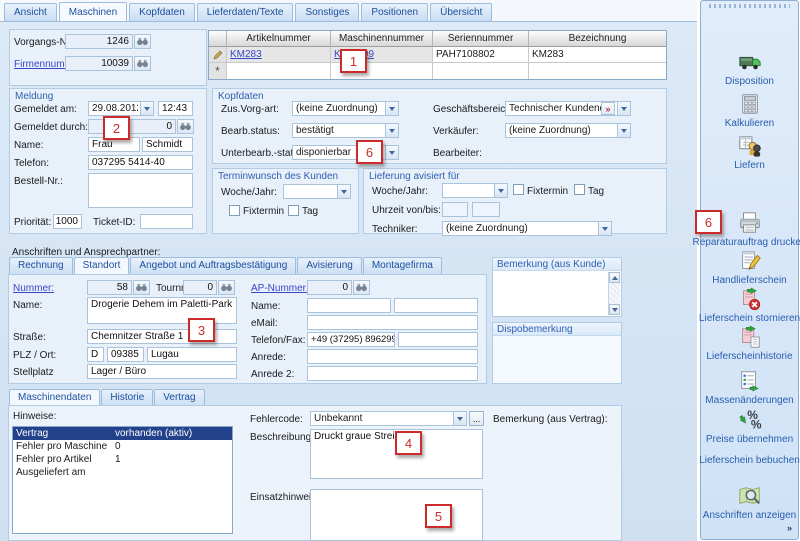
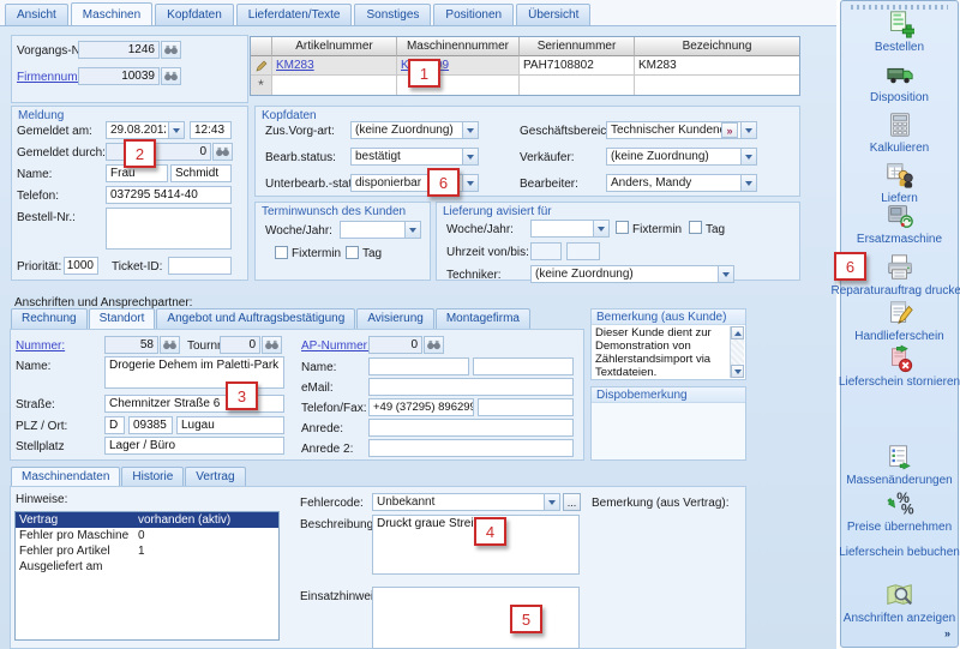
  Ansicht
  Maschinen
  Kopfdaten
  Lieferdaten/Texte
  Sonstiges
  Positionen
  Übersicht
  Vorgangs-N
  1246
  10039
  Artikelnummer
  Maschinennummer
  Seriennummer
  Bezeichnung
  KM283
  PAH7108802
  KM283
  *
  Meldung
  Gemeldet am:
  29.08.201
  12:43
  Gemeldet durch:
  0
  Name:
  Frau
  Schmidt
  Telefon:
  037295 5414-40
  Bestell-Nr.:
  Priorität:
  1000
  Ticket-ID:
  Kopfdaten
  Zus.Vorg-art:
  (keine Zuordnung)
  Bearb.status:
  bestätigt
  Unterbearb.-sta
  disponierbar
  Geschäftsbereic
  Technischer Kunden
  »
  Verkäufer:
  (keine Zuordnung)
  Bearbeiter:
+ Anders, Mandy
  Terminwunsch des Kunden
  Woche/Jahr:
  Fixtermin
  Tag
  Lieferung avisiert für
  Woche/Jahr:
  Fixtermin
  Tag
  Uhrzeit von/bis:
  Techniker:
  (keine Zuordnung)
  Anschriften und Ansprechpartner:
  Rechnung
  Standort
  Angebot und Auftragsbestätigung
  Avisierung
  Montagefirma
  Nummer:
  58
  Tourn
  0
  Name:
  Drogerie Dehem im Paletti-Park
  Straße:
- Chemnitzer Straße 1
+ Chemnitzer Straße 6
  PLZ / Ort:
  D
  09385
  Lugau
  Stellplatz
  Lager / Büro
  AP-Nummer
  0
  Name:
  eMail:
  Telefon/Fax:
  +49 (37295) 896299
  Anrede:
  Anrede 2:
  Bemerkung (aus Kunde)
+ Dieser Kunde dient zur Demonstration von Zählerstandsimport via Textdateien.
  Dispobemerkung
  Maschinendaten
  Historie
  Vertrag
  Hinweise:
  Vertrag
  vorhanden (aktiv)
  Fehler pro Maschine
  0
  Fehler pro Artikel
  1
  Ausgeliefert am
  Fehlercode:
  Unbekannt
  ...
  Beschreibung
  Druckt graue Strei
  Einsatzhinwe
  Bemerkung (aus Vertrag):
  »
+ Bestellen
  Disposition
  Kalkulieren
  Liefern
+ Ersatzmaschine
  Reparaturauftrag drucke
  Handlieferschein
  Lieferschein stornieren
- Lieferscheinhistorie
  Massenänderungen
  %
  %
  Preise übernehmen
  Lieferschein bebuchen
  Anschriften anzeigen
  1
  2
  3
  4
  5
  6
  6
